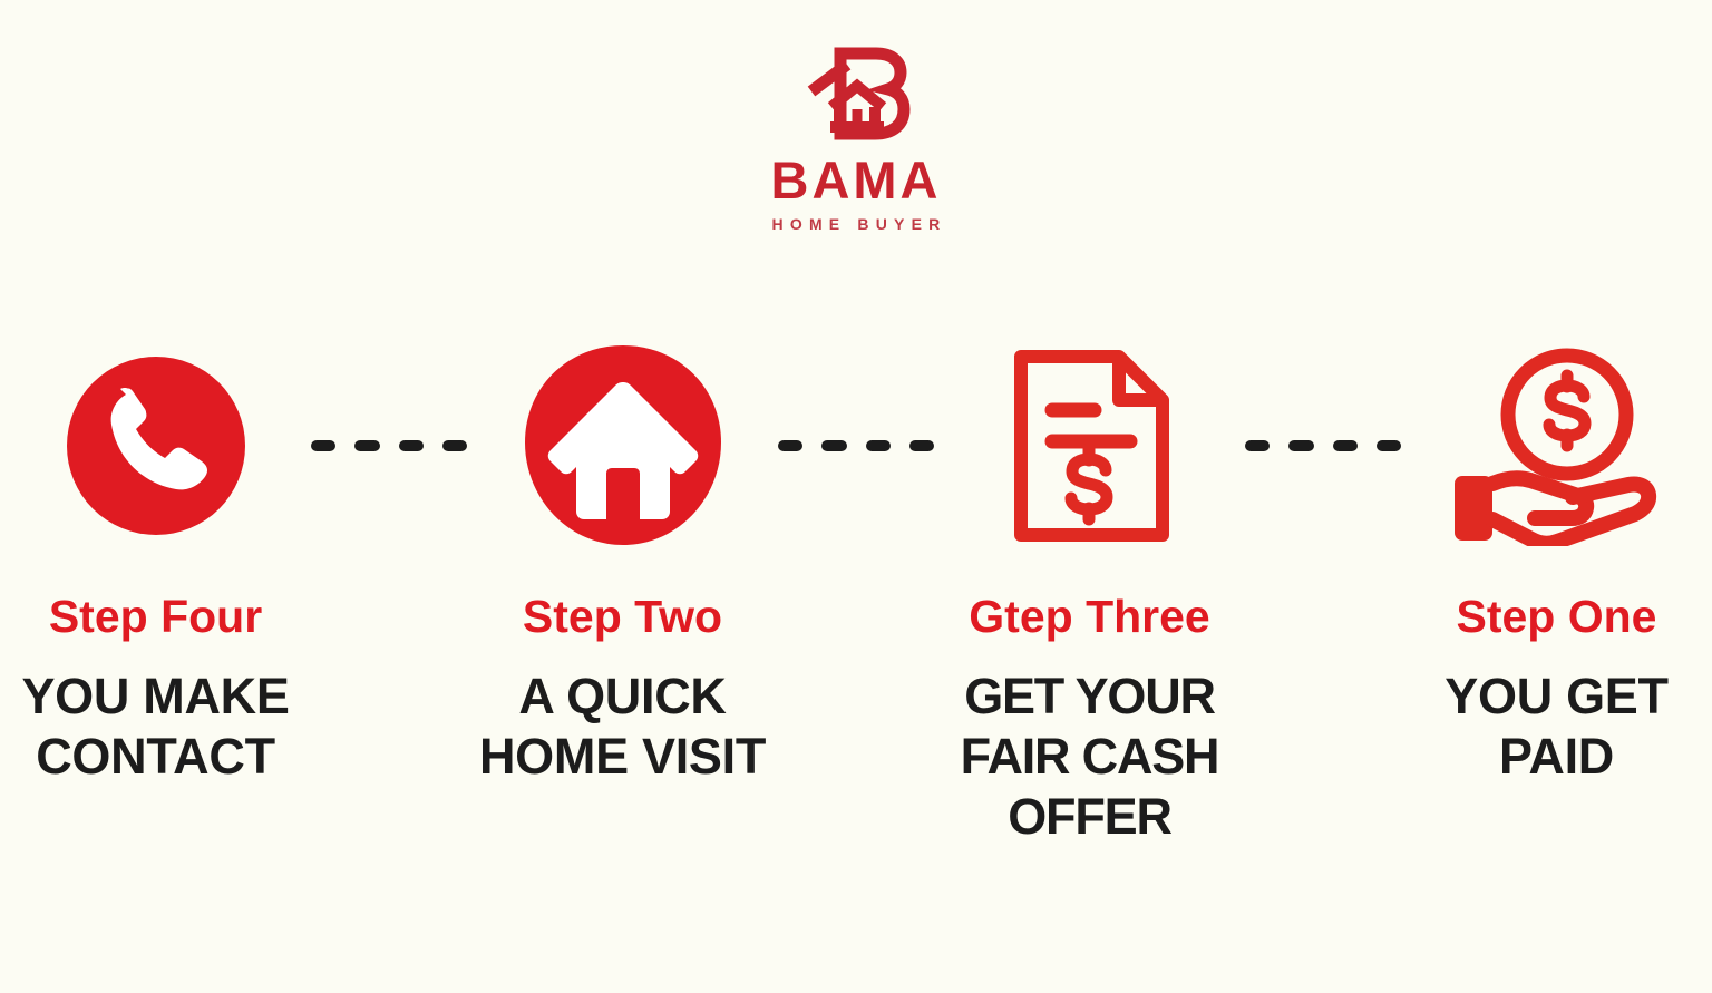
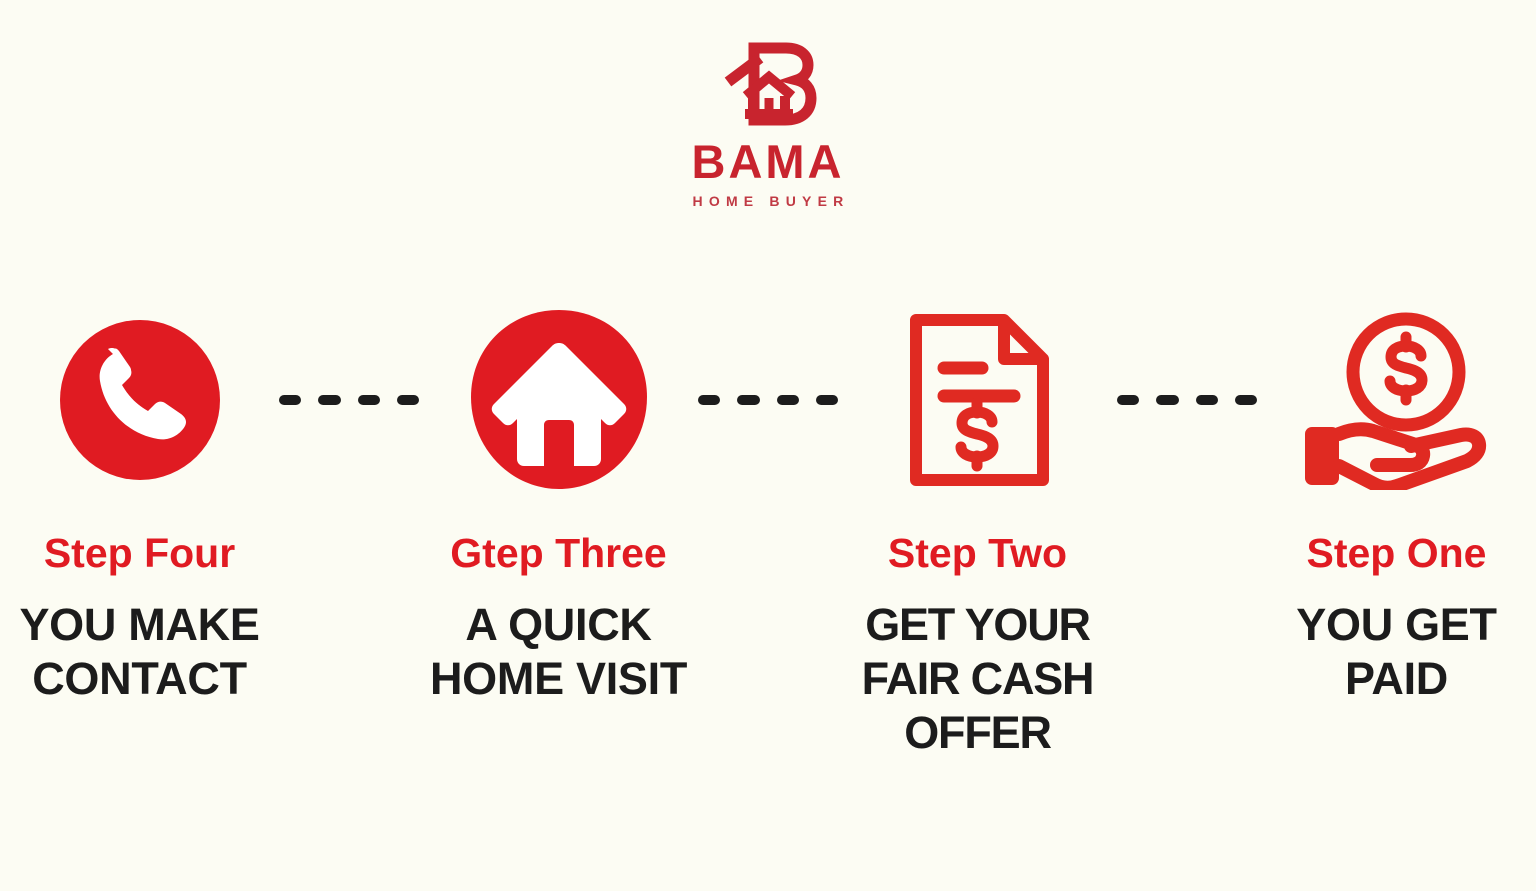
  BAMA
  HOME BUYER
  Step Four
  YOU MAKE
  CONTACT
- Step Two
+ Gtep Three
  A QUICK
  HOME VISIT
- Gtep Three
+ Step Two
  GET YOUR
  FAIR CASH OFFER
  Step One
  YOU GET
  PAID
